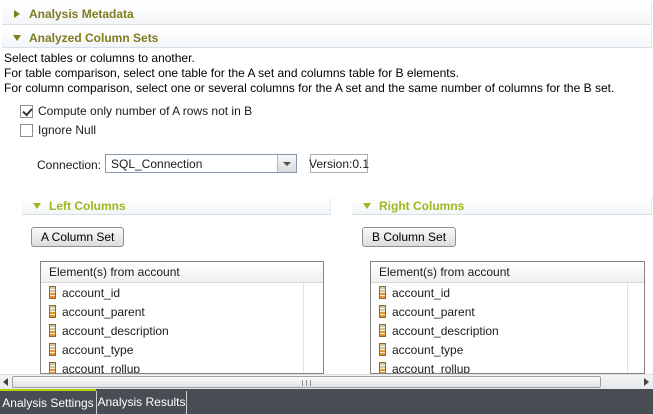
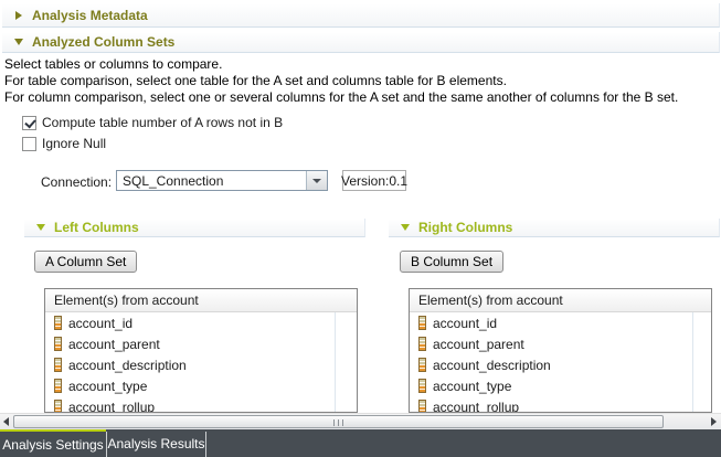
  Analysis Metadata
  Analyzed Column Sets
- Select tables or columns to another.
+ Select tables or columns to compare.
  For table comparison, select one table for the A set and columns table for B elements.
- For column comparison, select one or several columns for the A set and the same number of columns for the B set.
+ For column comparison, select one or several columns for the A set and the same another of columns for the B set.
- Compute only number of A rows not in B
+ Compute table number of A rows not in B
  Ignore Null
  Connection:
  SQL_Connection
  Version:0.1
  Left Columns
  Right Columns
  A Column Set
  B Column Set
  Element(s) from account
  account_id
  account_parent
  account_description
  account_type
  account_rollup
  Element(s) from account
  account_id
  account_parent
  account_description
  account_type
  account_rollup
  Analysis Settings
  Analysis Results
